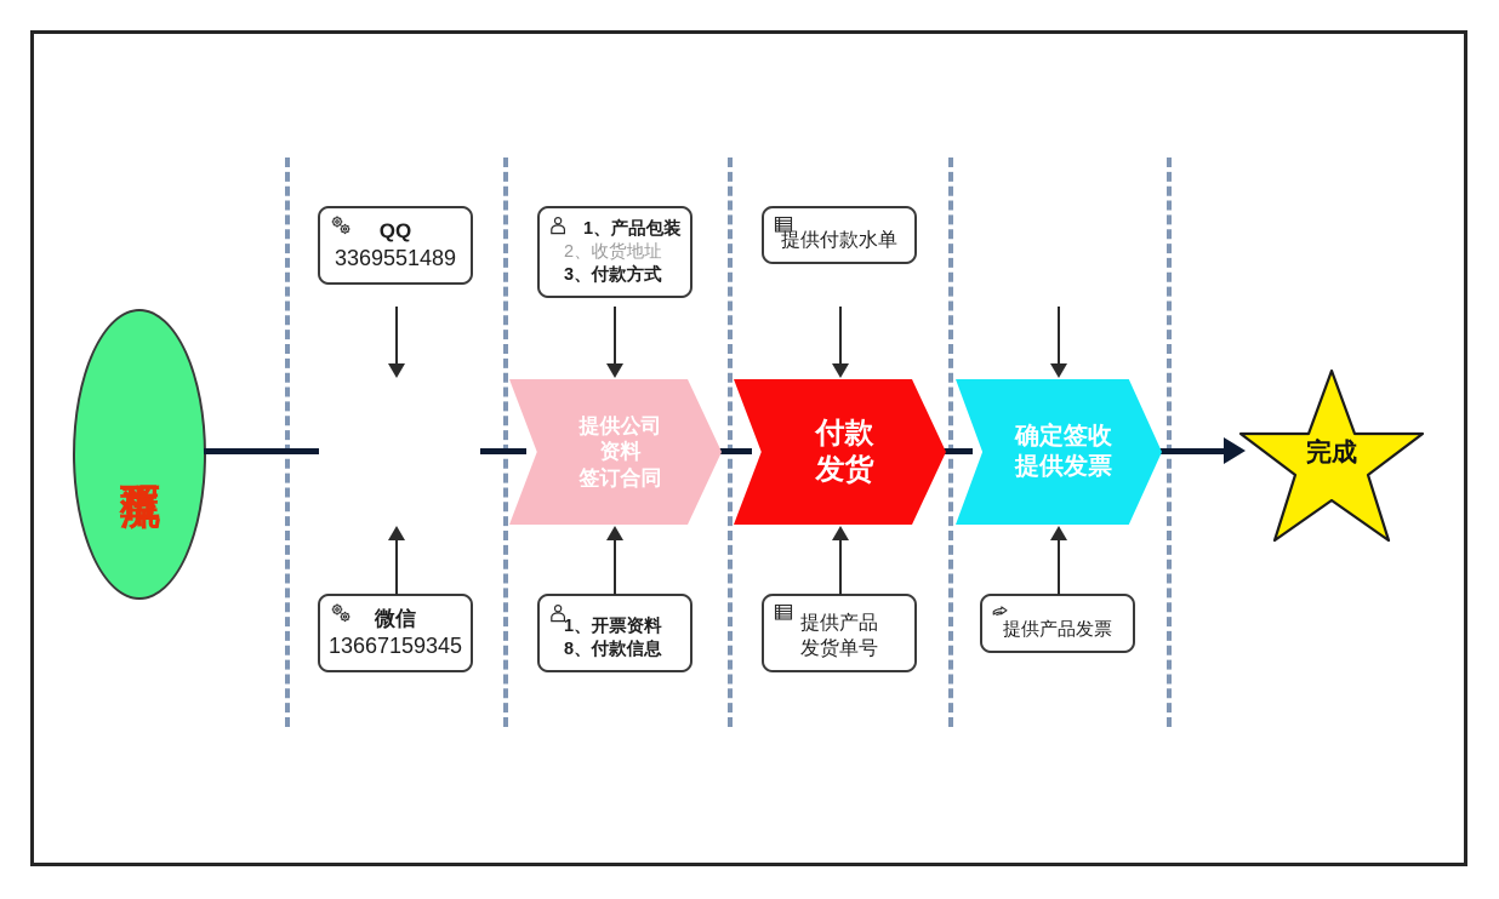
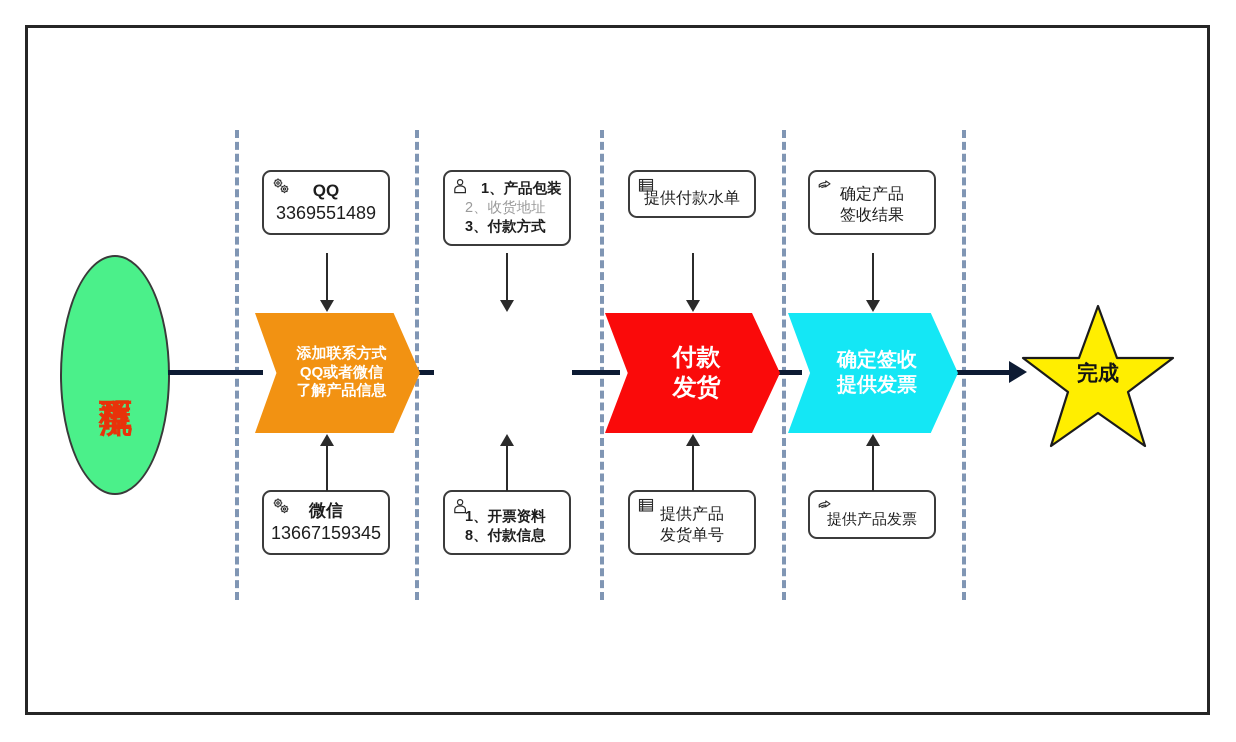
+ 添加联系方式
+ QQ或者微信
+ 了解产品信息
  QQ
  3369551489
  微信
  13667159345
- 提供公司
- 资料
- 签订合同
  1、产品包装
  2、收货地址
  3、付款方式
  1、开票资料
  8、付款信息
  付款
  发货
  提供付款水单
  提供产品
  发货单号
  确定签收
  提供发票
+ 确定产品
+ 签收结果
  提供产品发票
  完成
